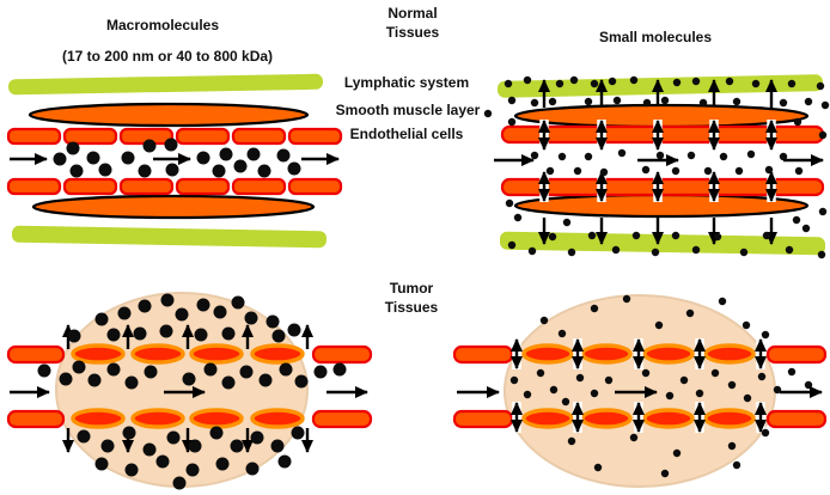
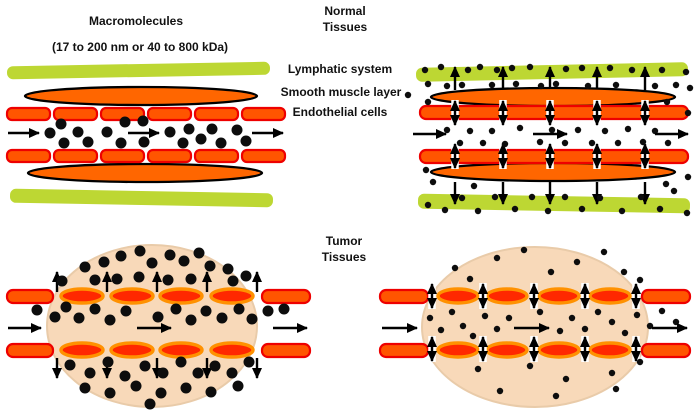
  Macromolecules
  (17 to 200 nm or 40 to 800 kDa)
  Normal
  Tissues
- Small molecules
  Lymphatic system
  Smooth muscle layer
  Endothelial cells
  Tumor
  Tissues
